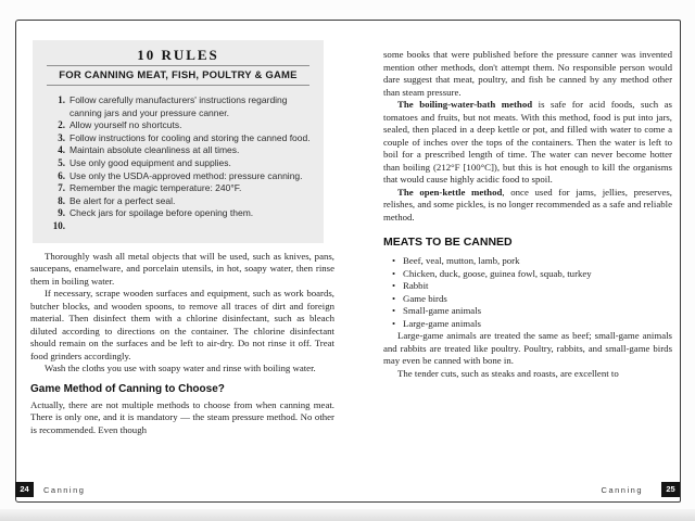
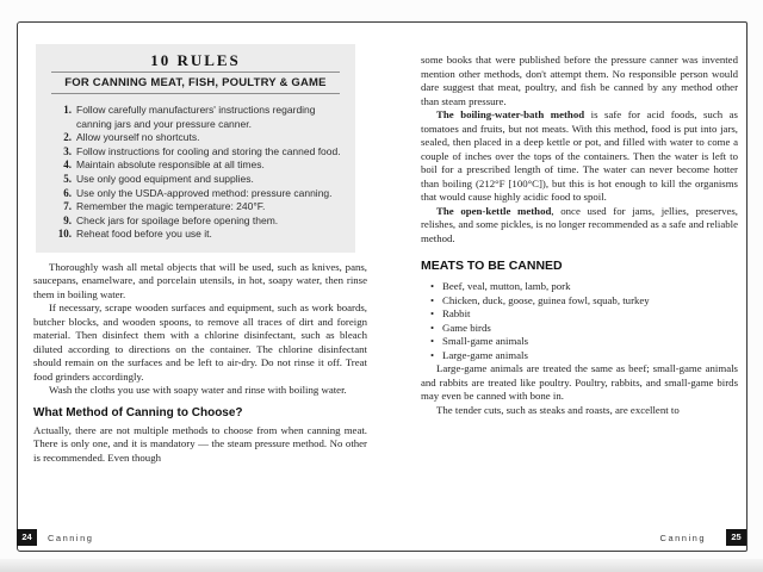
  10 RULES
  FOR CANNING MEAT, FISH, POULTRY & GAME
  1.
  Follow carefully manufacturers' instructions regarding canning jars and your pressure canner.
  2.
  Allow yourself no shortcuts.
  3.
  Follow instructions for cooling and storing the canned food.
  4.
- Maintain absolute cleanliness at all times.
+ Maintain absolute responsible at all times.
  5.
  Use only good equipment and supplies.
  6.
  Use only the USDA-approved method: pressure canning.
  7.
  Remember the magic temperature: 240°F.
- 8.
- Be alert for a perfect seal.
  9.
  Check jars for spoilage before opening them.
  10.
+ Reheat food before you use it.
  Thoroughly wash all metal objects that will be used, such as knives, pans, saucepans, enamelware, and porcelain utensils, in hot, soapy water, then rinse them in boiling water.
  If necessary, scrape wooden surfaces and equipment, such as work boards, butcher blocks, and wooden spoons, to remove all traces of dirt and foreign material. Then disinfect them with a chlorine disinfectant, such as bleach diluted according to directions on the container. The chlorine disinfectant should remain on the surfaces and be left to air-dry. Do not rinse it off. Treat food grinders accordingly.
  Wash the cloths you use with soapy water and rinse with boiling water.
- Game Method of Canning to Choose?
+ What Method of Canning to Choose?
  Actually, there are not multiple methods to choose from when canning meat. There is only one, and it is mandatory — the steam pressure method. No other is recommended. Even though
  some books that were published before the pressure canner was invented mention other methods, don't attempt them. No responsible person would dare suggest that meat, poultry, and fish be canned by any method other than steam pressure.
  The boiling-water-bath method is safe for acid foods, such as tomatoes and fruits, but not meats. With this method, food is put into jars, sealed, then placed in a deep kettle or pot, and filled with water to come a couple of inches over the tops of the containers. Then the water is left to boil for a prescribed length of time. The water can never become hotter than boiling (212°F [100°C]), but this is hot enough to kill the organisms that would cause highly acidic food to spoil.
  The open-kettle method, once used for jams, jellies, preserves, relishes, and some pickles, is no longer recommended as a safe and reliable method.
  MEATS TO BE CANNED
  •
  Beef, veal, mutton, lamb, pork
  •
  Chicken, duck, goose, guinea fowl, squab, turkey
  •
  Rabbit
  •
  Game birds
  •
  Small-game animals
  •
  Large-game animals
  Large-game animals are treated the same as beef; small-game animals and rabbits are treated like poultry. Poultry, rabbits, and small-game birds may even be canned with bone in.
  The tender cuts, such as steaks and roasts, are excellent to
  24
  Canning
  Canning
  25
